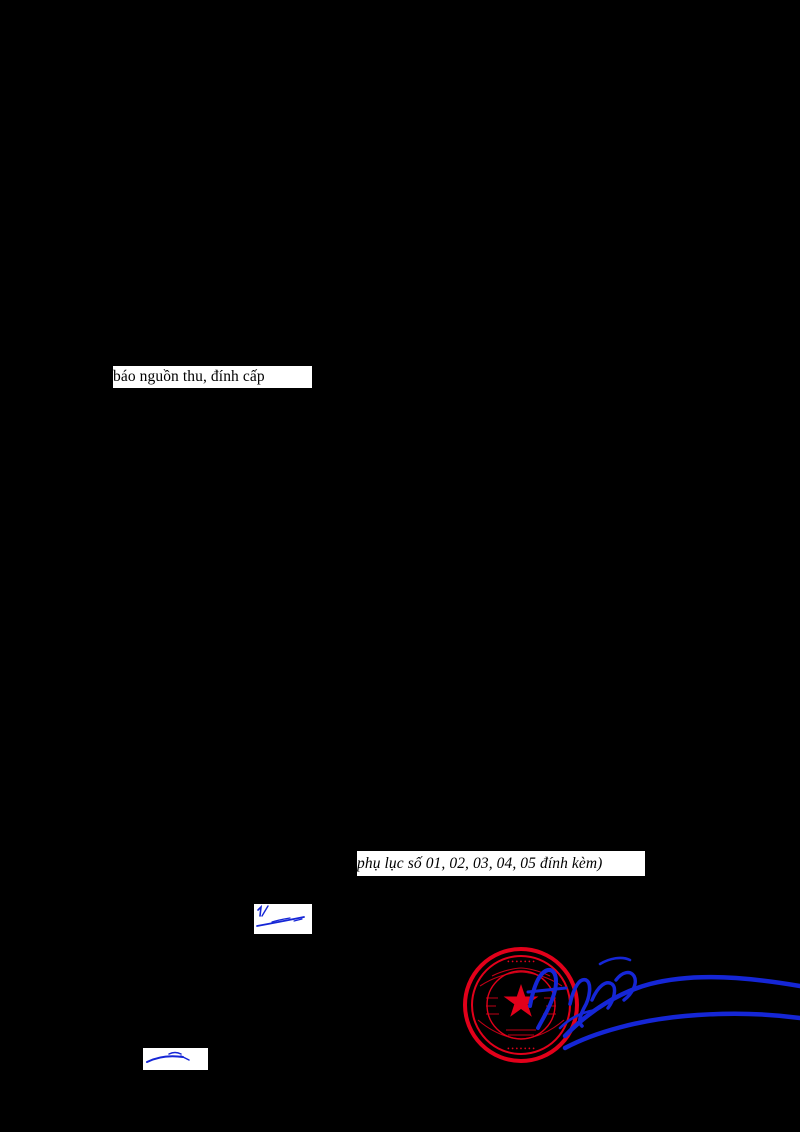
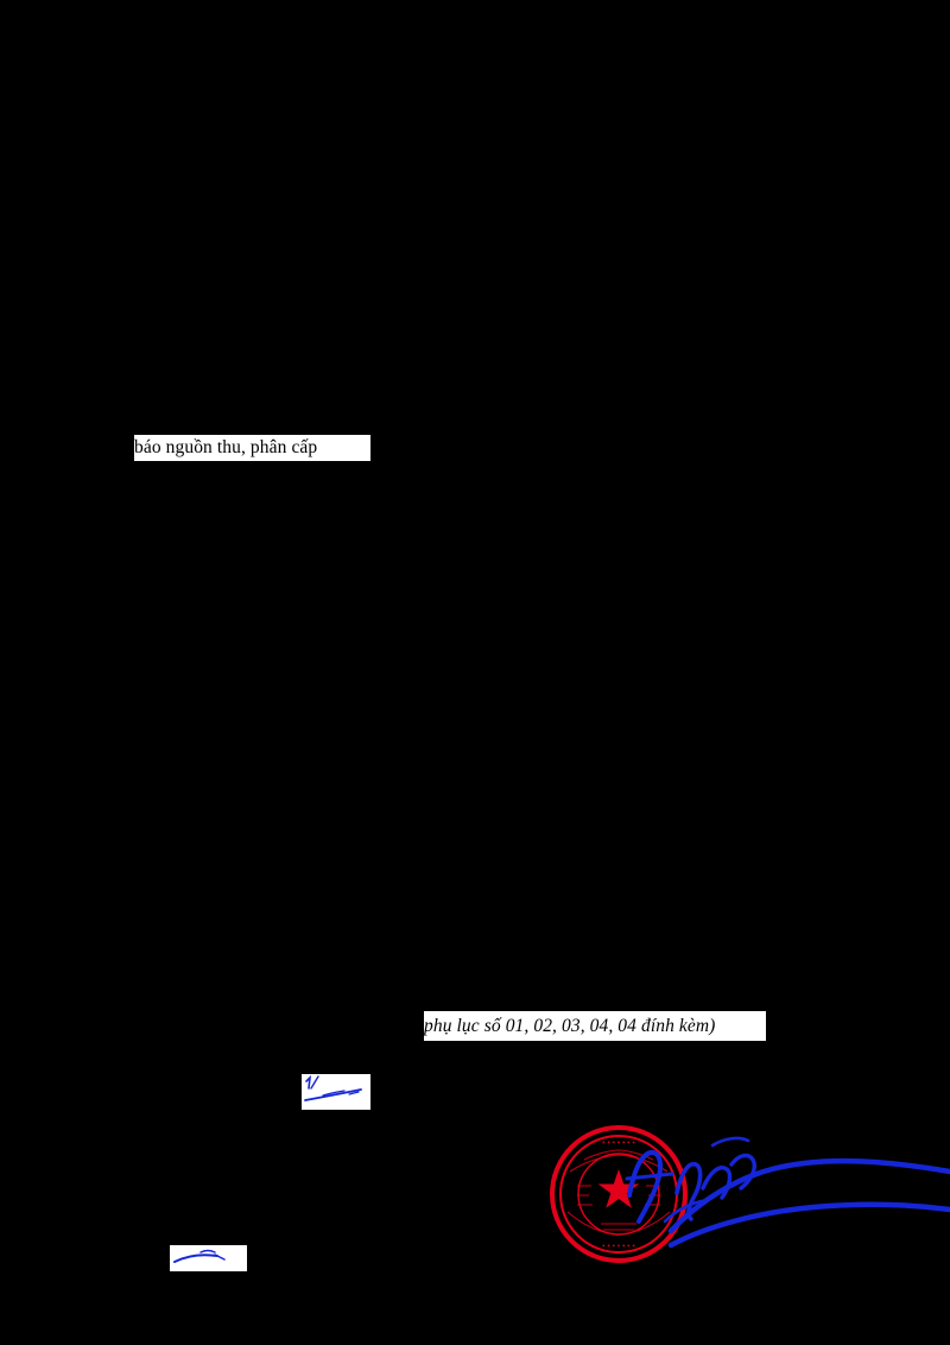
- báo nguồn thu, đính cấp
+ báo nguồn thu, phân cấp
- phụ lục số 01, 02, 03, 04, 05 đính kèm)
+ phụ lục số 01, 02, 03, 04, 04 đính kèm)
  • • • • • • •
  • • • • • • •
